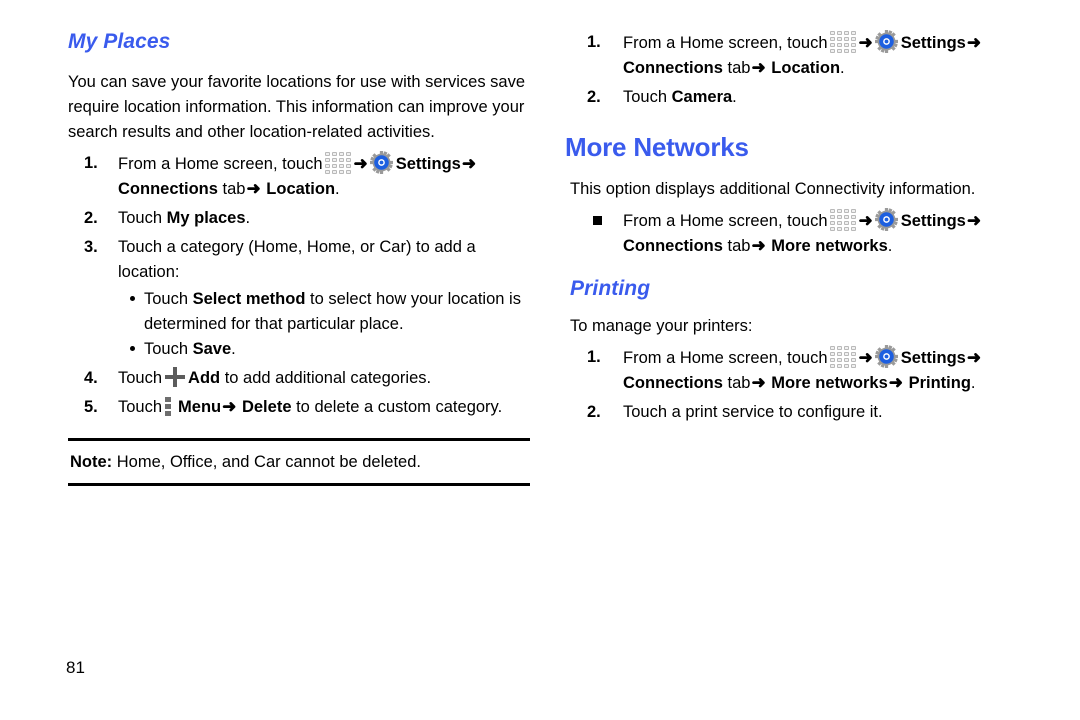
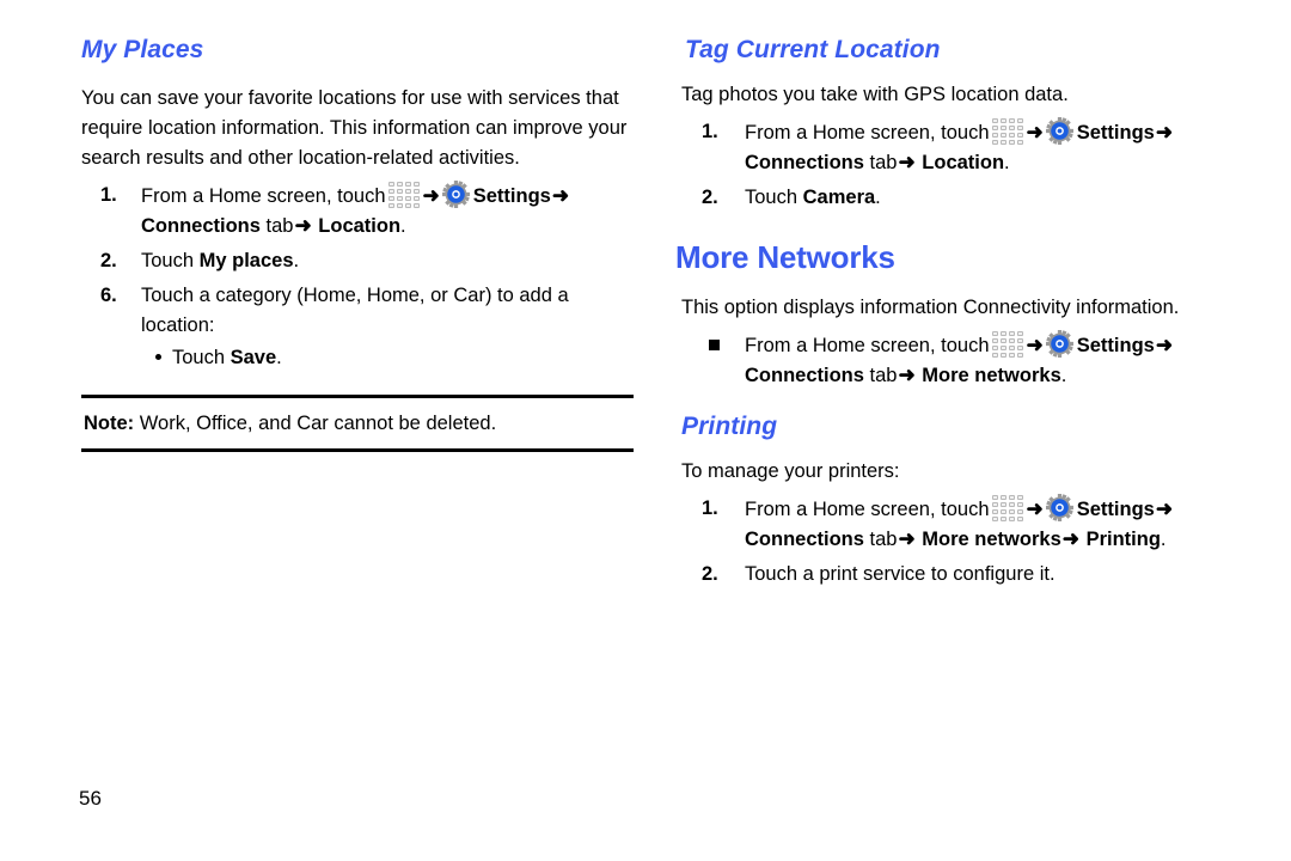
  My Places
- You can save your favorite locations for use with services save require location information. This information can improve your search results and other location-related activities.
+ You can save your favorite locations for use with services that require location information. This information can improve your search results and other location-related activities.
  1.
  From a Home screen, touch ➜ Settings➜ Connections tab➜ Location.
  2.
  Touch My places.
- 3.
+ 6.
  Touch a category (Home, Home, or Car) to add a location:
- Touch Select method to select how your location is determined for that particular place.
  Touch Save.
- 4.
- Touch Add to add additional categories.
- 5.
- Touch Menu➜ Delete to delete a custom category.
- Note: Home, Office, and Car cannot be deleted.
+ Note: Work, Office, and Car cannot be deleted.
+ Tag Current Location
+ Tag photos you take with GPS location data.
  1.
  From a Home screen, touch ➜ Settings➜ Connections tab➜ Location.
  2.
  Touch Camera.
  More Networks
- This option displays additional Connectivity information.
+ This option displays information Connectivity information.
  From a Home screen, touch ➜ Settings➜ Connections tab➜ More networks.
  Printing
  To manage your printers:
  1.
  From a Home screen, touch ➜ Settings➜ Connections tab➜ More networks➜ Printing.
  2.
  Touch a print service to configure it.
- 81
+ 56
